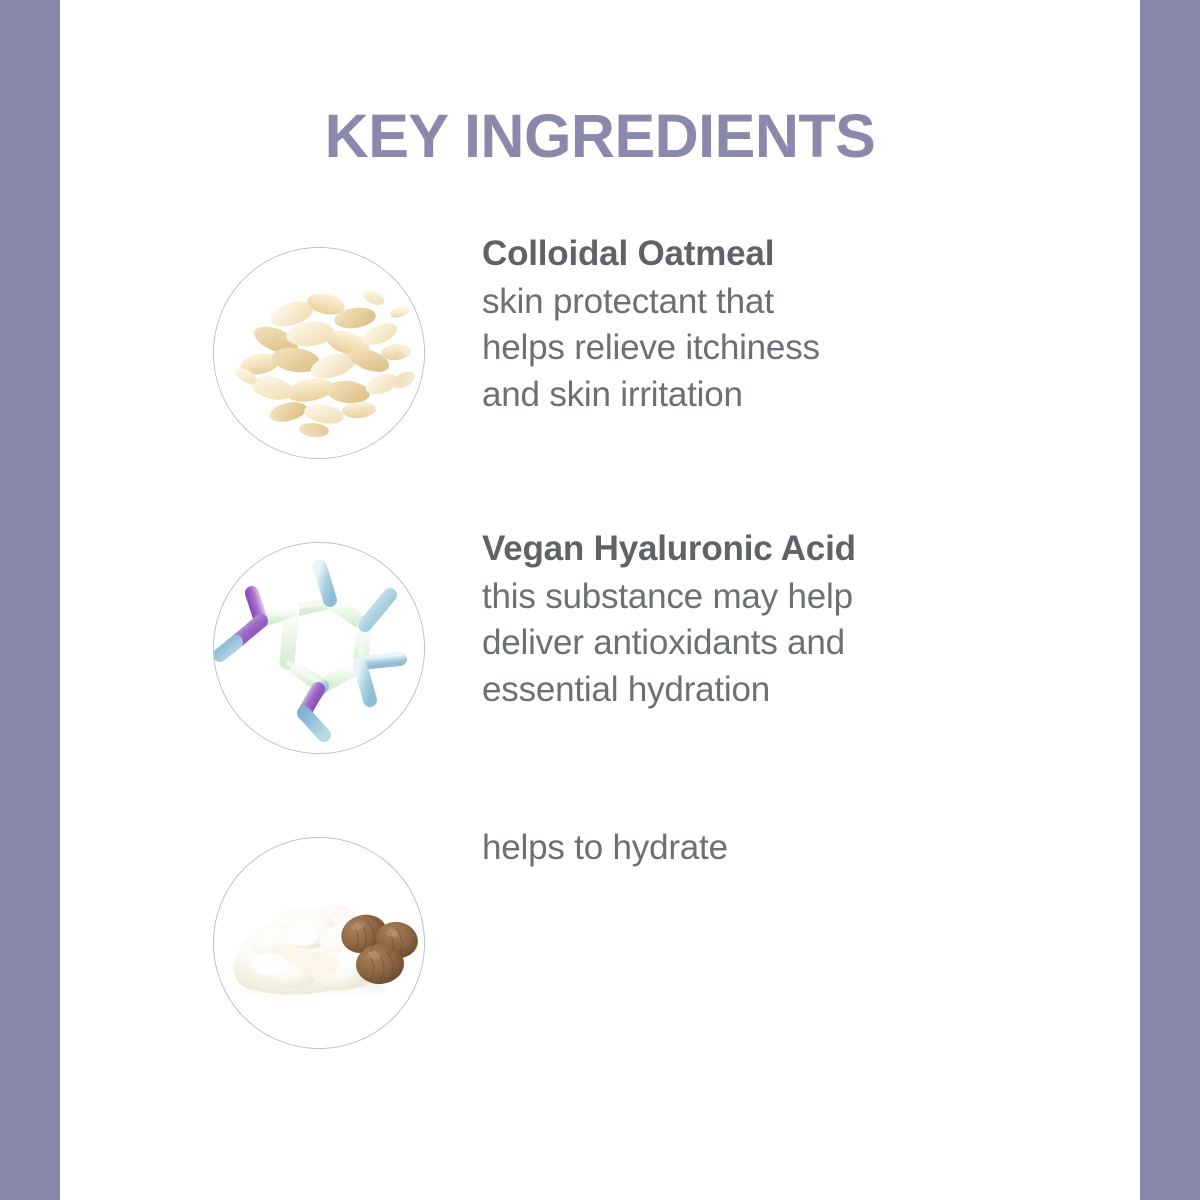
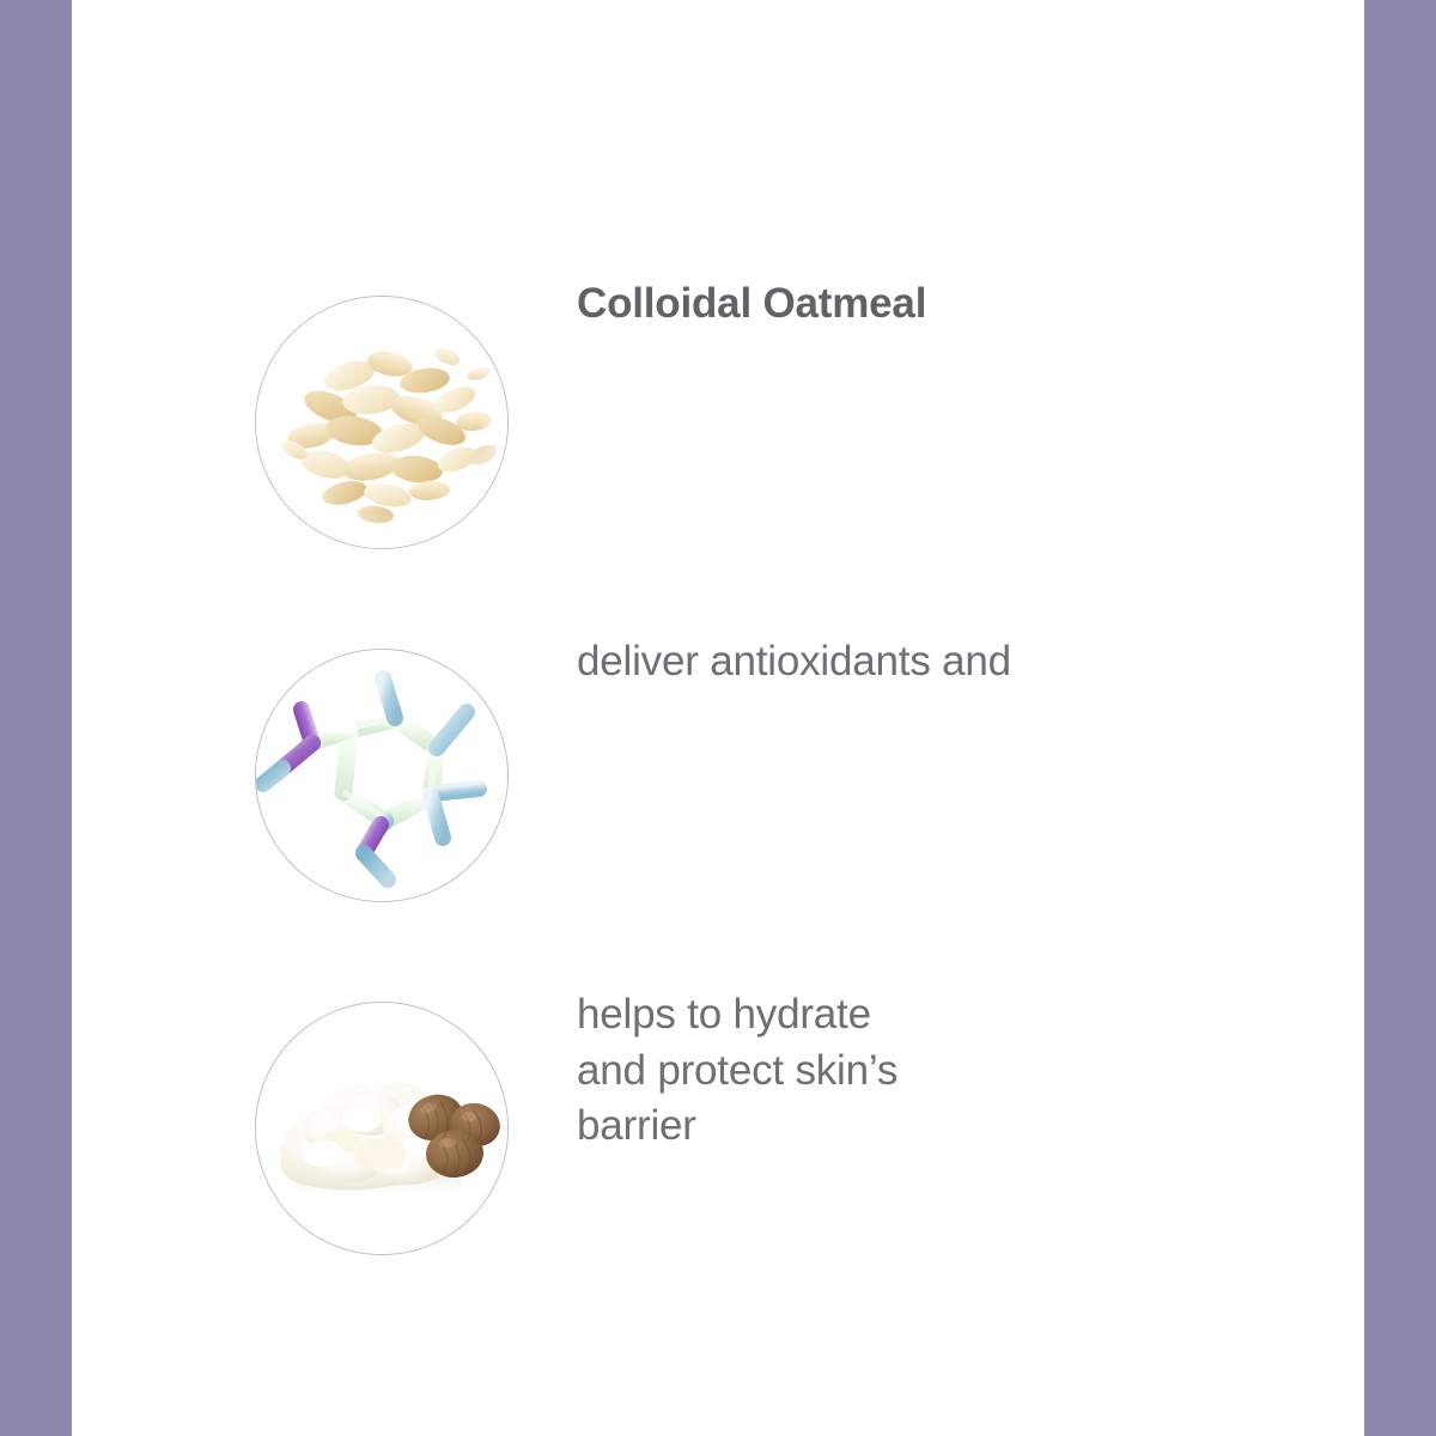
- KEY INGREDIENTS
  Colloidal Oatmeal
- skin protectant that
- helps relieve itchiness
- and skin irritation
- Vegan Hyaluronic Acid
- this substance may help
  deliver antioxidants and
- essential hydration
  helps to hydrate
+ and protect skin’s
+ barrier
